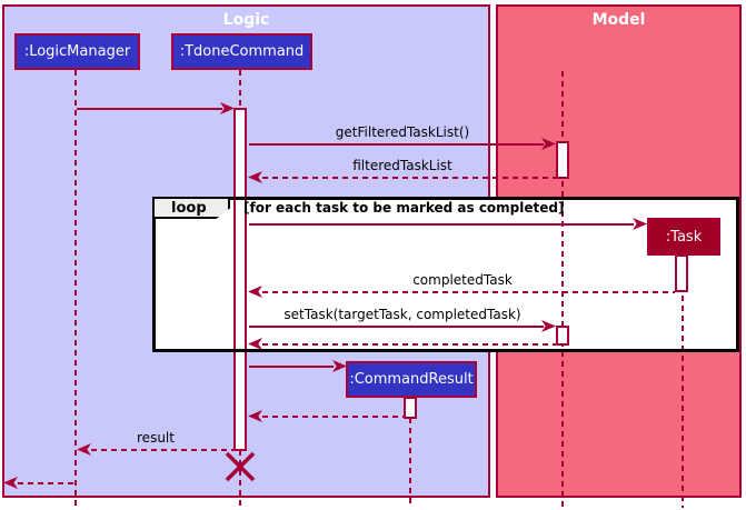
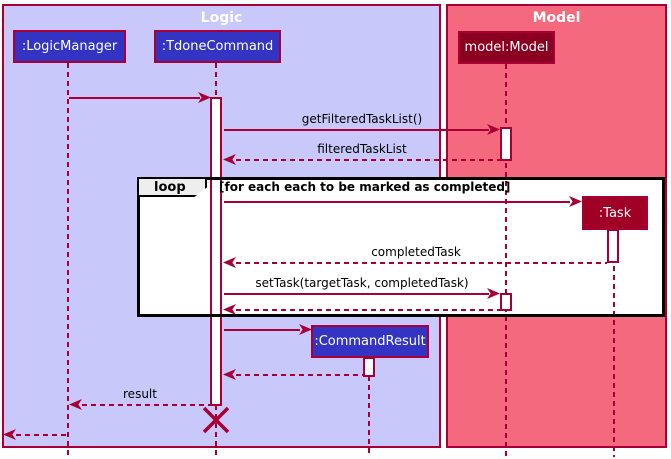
  Logic
  Model
  getFilteredTaskList()
  filteredTaskList
  loop
- [for each task to be marked as completed]
+ [for each each to be marked as completed]
  completedTask
  setTask(targetTask, completedTask)
  result
  :LogicManager
  :TdoneCommand
+ model:Model
  :Task
  :CommandResult
